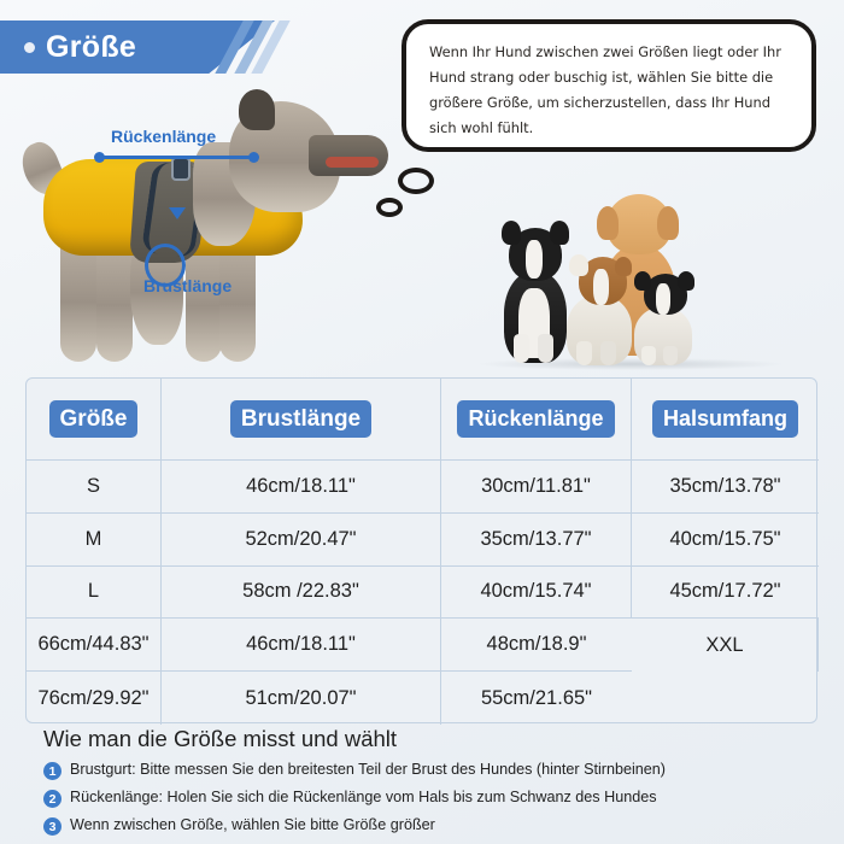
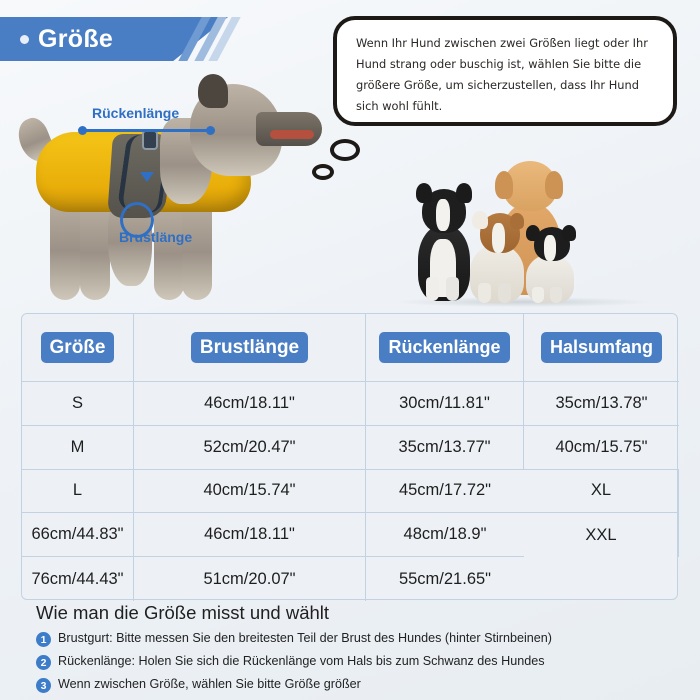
  Größe
  Wenn Ihr Hund zwischen zwei Größen liegt oder Ihr Hund strang oder buschig ist, wählen Sie bitte die größere Größe, um sicherzustellen, dass Ihr Hund sich wohl fühlt.
  Rückenlänge
  Brustlänge
  Größe
  Brustlänge
  Rückenlänge
  Halsumfang
  S
  46cm/18.11"
  30cm/11.81"
  35cm/13.78"
  M
  52cm/20.47"
  35cm/13.77"
  40cm/15.75"
  L
- 58cm /22.83"
  40cm/15.74"
  45cm/17.72"
+ XL
  66cm/44.83"
  46cm/18.11"
  48cm/18.9"
  XXL
- 76cm/29.92"
+ 76cm/44.43"
  51cm/20.07"
  55cm/21.65"
  Wie man die Größe misst und wählt
  1
  Brustgurt: Bitte messen Sie den breitesten Teil der Brust des Hundes (hinter Stirnbeinen)
  2
  Rückenlänge: Holen Sie sich die Rückenlänge vom Hals bis zum Schwanz des Hundes
  3
  Wenn zwischen Größe, wählen Sie bitte Größe größer
